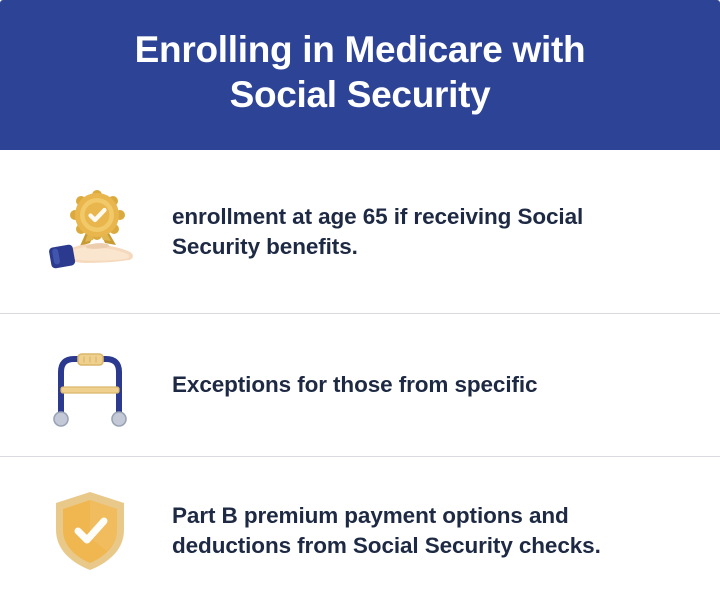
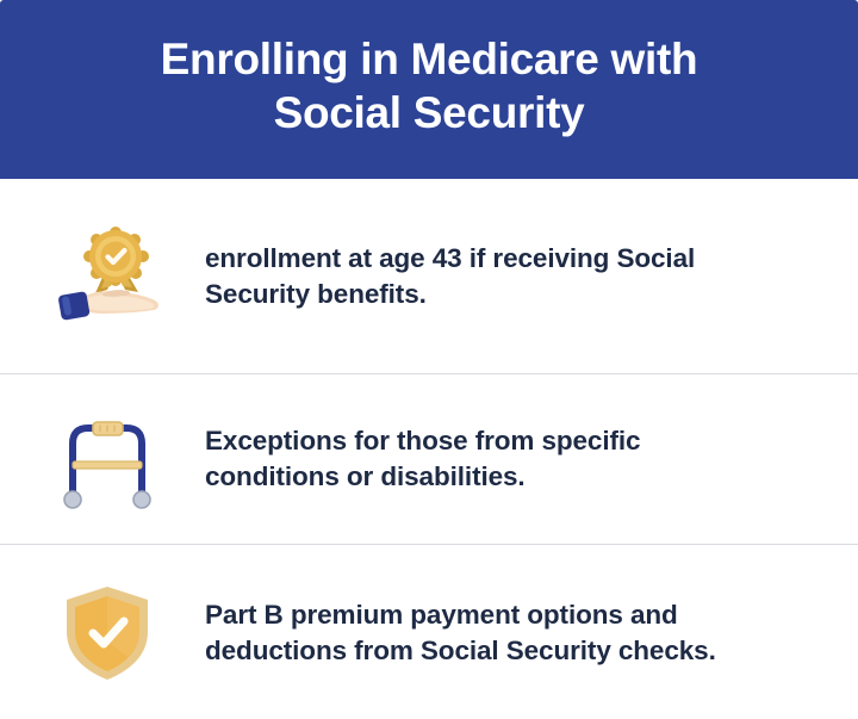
  Enrolling in Medicare with
  Social Security
- enrollment at age 65 if receiving Social
+ enrollment at age 43 if receiving Social
  Security benefits.
  Exceptions for those from specific
+ conditions or disabilities.
  Part B premium payment options and
  deductions from Social Security checks.
